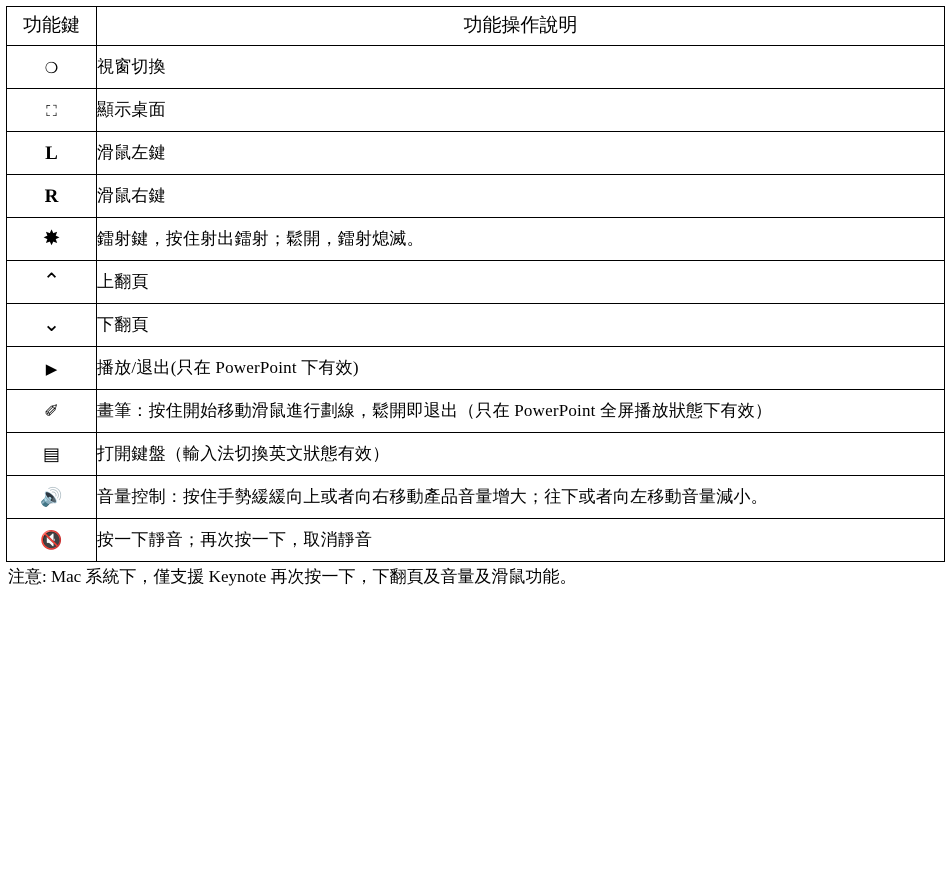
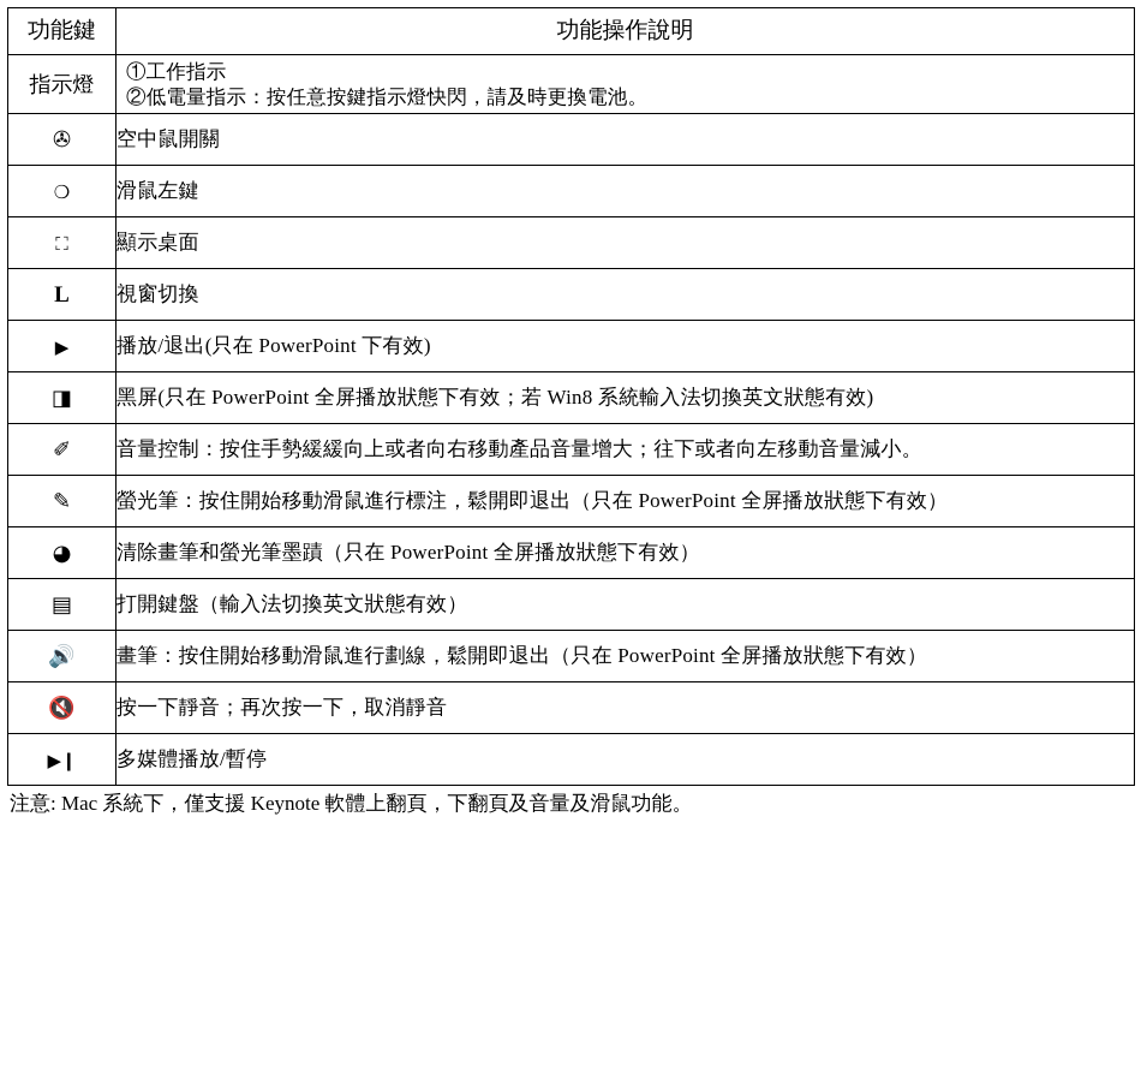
  功能鍵	功能操作說明
+ 指示燈	①工作指示 ②低電量指示：按任意按鍵指示燈快閃，請及時更換電池。
+ ✇	空中鼠開關
- ❍	視窗切換
+ ❍	滑鼠左鍵
  ⛶	顯示桌面
- L	滑鼠左鍵
+ L	視窗切換
- R	滑鼠右鍵
- ✸	鐳射鍵，按住射出鐳射；鬆開，鐳射熄滅。
- ⌃	上翻頁
- ⌄	下翻頁
  ▶	播放/退出(只在 PowerPoint 下有效)
+ ◨	黑屏(只在 PowerPoint 全屏播放狀態下有效；若 Win8 系統輸入法切換英文狀態有效)
- ✐	畫筆：按住開始移動滑鼠進行劃線，鬆開即退出（只在 PowerPoint 全屏播放狀態下有效）
+ ✐	音量控制：按住手勢緩緩向上或者向右移動產品音量增大；往下或者向左移動音量減小。
+ ✎	螢光筆：按住開始移動滑鼠進行標注，鬆開即退出（只在 PowerPoint 全屏播放狀態下有效）
+ ◕	清除畫筆和螢光筆墨蹟（只在 PowerPoint 全屏播放狀態下有效）
  ▤	打開鍵盤（輸入法切換英文狀態有效）
- 🔊	音量控制：按住手勢緩緩向上或者向右移動產品音量增大；往下或者向左移動音量減小。
+ 🔊	畫筆：按住開始移動滑鼠進行劃線，鬆開即退出（只在 PowerPoint 全屏播放狀態下有效）
  🔇	按一下靜音；再次按一下，取消靜音
+ ▶❙	多媒體播放/暫停
- 注意: Mac 系統下，僅支援 Keynote 再次按一下，下翻頁及音量及滑鼠功能。
+ 注意: Mac 系統下，僅支援 Keynote 軟體上翻頁，下翻頁及音量及滑鼠功能。
